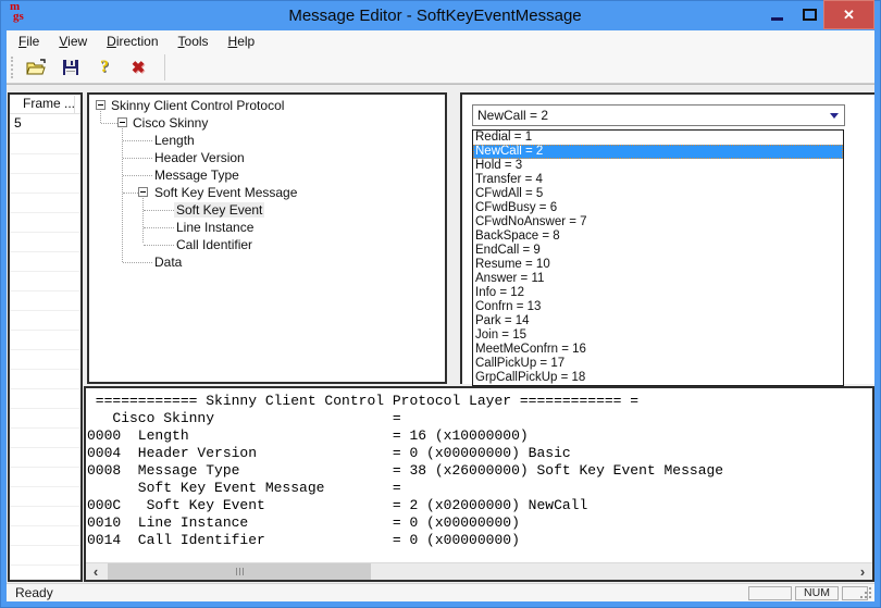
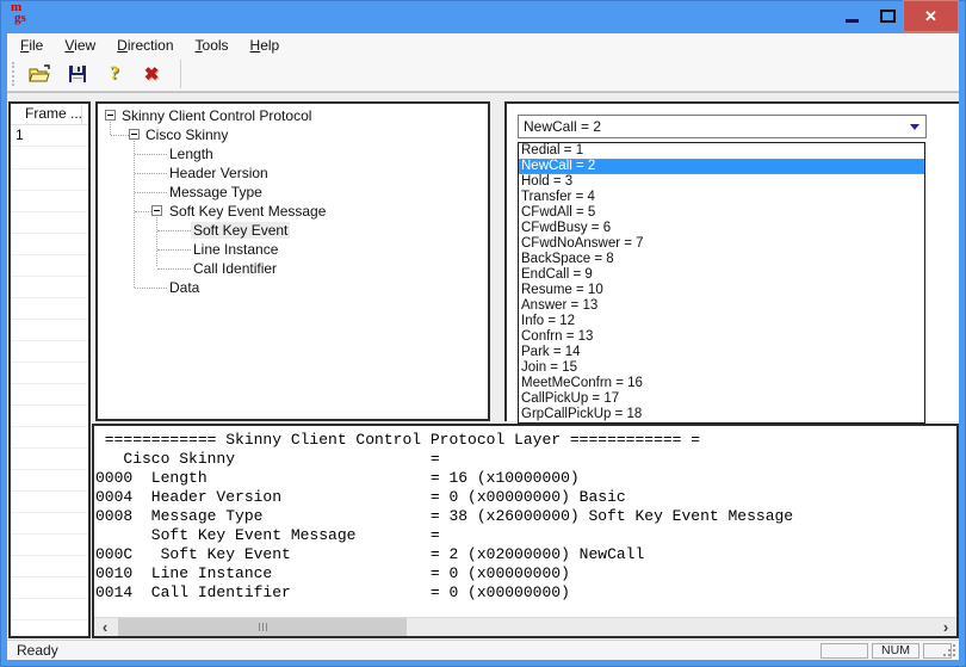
  m
  gs
- Message Editor - SoftKeyEventMessage
  ✕
  File
  View
  Direction
  Tools
  Help
  ?
  ✖
  Frame ..
- 5
+ 1
  Skinny Client Control Protocol
  Cisco Skinny
  Length
  Header Version
  Message Type
  Soft Key Event Message
  Soft Key Event
  Line Instance
  Call Identifier
  Data
  NewCall = 2
  Redial = 1
  NewCall = 2
  Hold = 3
  Transfer = 4
  CFwdAll = 5
  CFwdBusy = 6
  CFwdNoAnswer = 7
  BackSpace = 8
  EndCall = 9
  Resume = 10
- Answer = 11
+ Answer = 13
  Info = 12
  Confrn = 13
  Park = 14
  Join = 15
  MeetMeConfrn = 16
  CallPickUp = 17
  GrpCallPickUp = 18
  ============ Skinny Client Control Protocol Layer ============ =
  Cisco Skinny =
  0000 Length = 16 (x10000000)
  0004 Header Version = 0 (x00000000) Basic
  0008 Message Type = 38 (x26000000) Soft Key Event Message
  Soft Key Event Message =
  000C Soft Key Event = 2 (x02000000) NewCall
  0010 Line Instance = 0 (x00000000)
  0014 Call Identifier = 0 (x00000000)
  ‹
  ›
  Ready
  NUM
